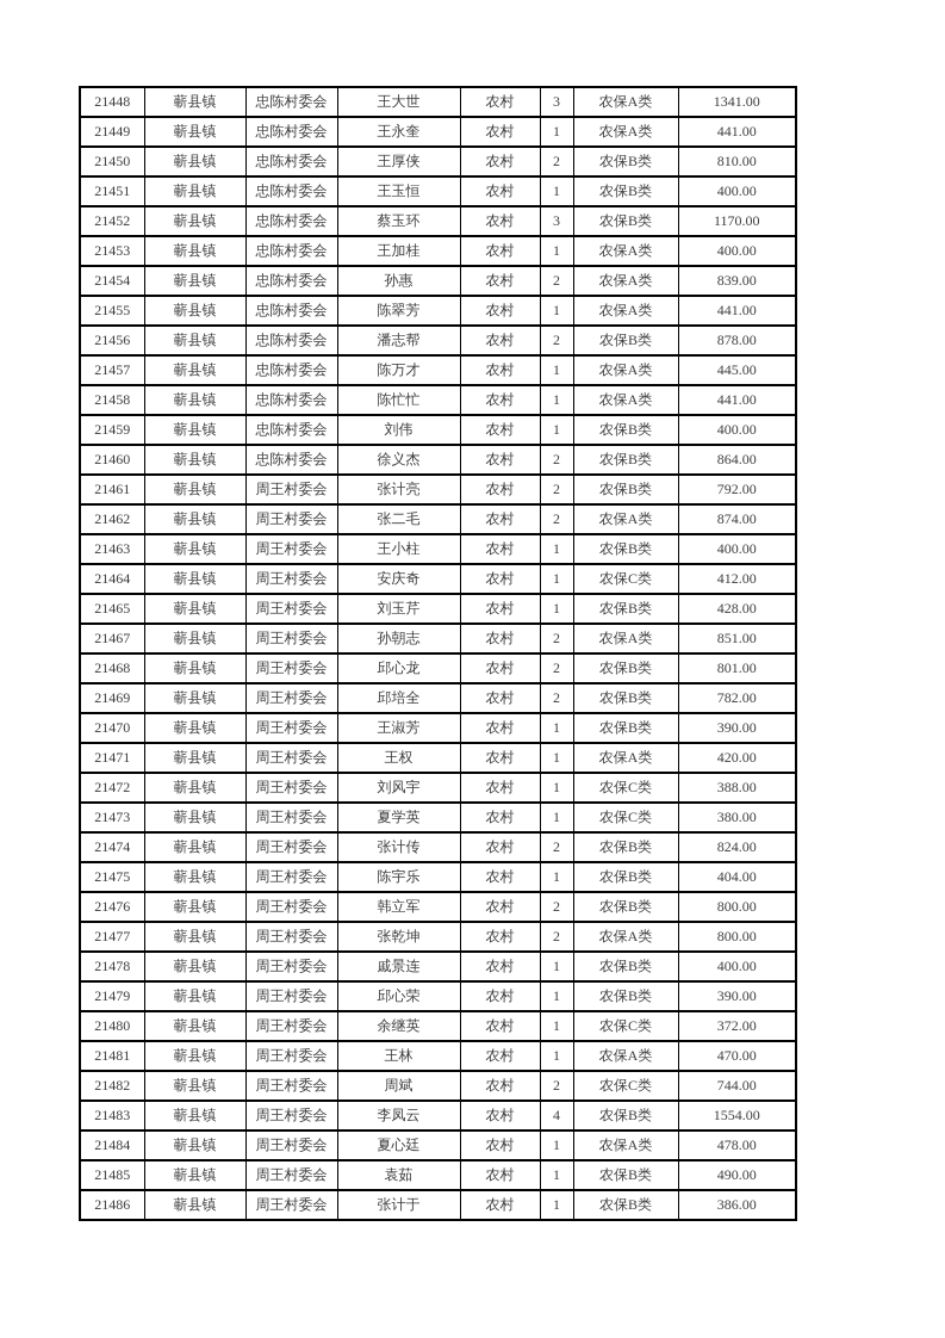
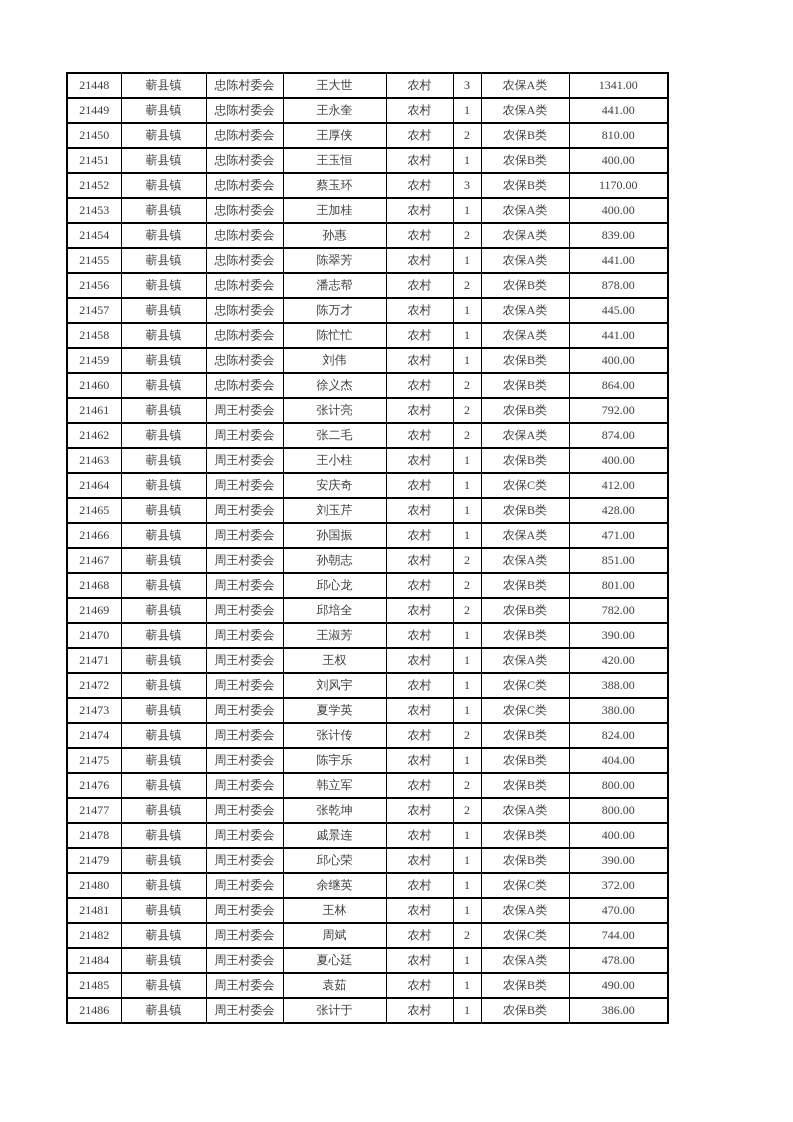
  21448	蕲县镇	忠陈村委会	王大世	农村	3	农保A类	1341.00
  21449	蕲县镇	忠陈村委会	王永奎	农村	1	农保A类	441.00
  21450	蕲县镇	忠陈村委会	王厚侠	农村	2	农保B类	810.00
  21451	蕲县镇	忠陈村委会	王玉恒	农村	1	农保B类	400.00
  21452	蕲县镇	忠陈村委会	蔡玉环	农村	3	农保B类	1170.00
  21453	蕲县镇	忠陈村委会	王加桂	农村	1	农保A类	400.00
  21454	蕲县镇	忠陈村委会	孙惠	农村	2	农保A类	839.00
  21455	蕲县镇	忠陈村委会	陈翠芳	农村	1	农保A类	441.00
  21456	蕲县镇	忠陈村委会	潘志帮	农村	2	农保B类	878.00
  21457	蕲县镇	忠陈村委会	陈万才	农村	1	农保A类	445.00
  21458	蕲县镇	忠陈村委会	陈忙忙	农村	1	农保A类	441.00
  21459	蕲县镇	忠陈村委会	刘伟	农村	1	农保B类	400.00
  21460	蕲县镇	忠陈村委会	徐义杰	农村	2	农保B类	864.00
  21461	蕲县镇	周王村委会	张计亮	农村	2	农保B类	792.00
  21462	蕲县镇	周王村委会	张二毛	农村	2	农保A类	874.00
  21463	蕲县镇	周王村委会	王小柱	农村	1	农保B类	400.00
  21464	蕲县镇	周王村委会	安庆奇	农村	1	农保C类	412.00
  21465	蕲县镇	周王村委会	刘玉芹	农村	1	农保B类	428.00
+ 21466	蕲县镇	周王村委会	孙国振	农村	1	农保A类	471.00
  21467	蕲县镇	周王村委会	孙朝志	农村	2	农保A类	851.00
  21468	蕲县镇	周王村委会	邱心龙	农村	2	农保B类	801.00
  21469	蕲县镇	周王村委会	邱培全	农村	2	农保B类	782.00
  21470	蕲县镇	周王村委会	王淑芳	农村	1	农保B类	390.00
  21471	蕲县镇	周王村委会	王权	农村	1	农保A类	420.00
  21472	蕲县镇	周王村委会	刘风宇	农村	1	农保C类	388.00
  21473	蕲县镇	周王村委会	夏学英	农村	1	农保C类	380.00
  21474	蕲县镇	周王村委会	张计传	农村	2	农保B类	824.00
  21475	蕲县镇	周王村委会	陈宇乐	农村	1	农保B类	404.00
  21476	蕲县镇	周王村委会	韩立军	农村	2	农保B类	800.00
  21477	蕲县镇	周王村委会	张乾坤	农村	2	农保A类	800.00
  21478	蕲县镇	周王村委会	戚景连	农村	1	农保B类	400.00
  21479	蕲县镇	周王村委会	邱心荣	农村	1	农保B类	390.00
  21480	蕲县镇	周王村委会	余继英	农村	1	农保C类	372.00
  21481	蕲县镇	周王村委会	王林	农村	1	农保A类	470.00
  21482	蕲县镇	周王村委会	周斌	农村	2	农保C类	744.00
- 21483	蕲县镇	周王村委会	李凤云	农村	4	农保B类	1554.00
  21484	蕲县镇	周王村委会	夏心廷	农村	1	农保A类	478.00
  21485	蕲县镇	周王村委会	袁茹	农村	1	农保B类	490.00
  21486	蕲县镇	周王村委会	张计于	农村	1	农保B类	386.00
